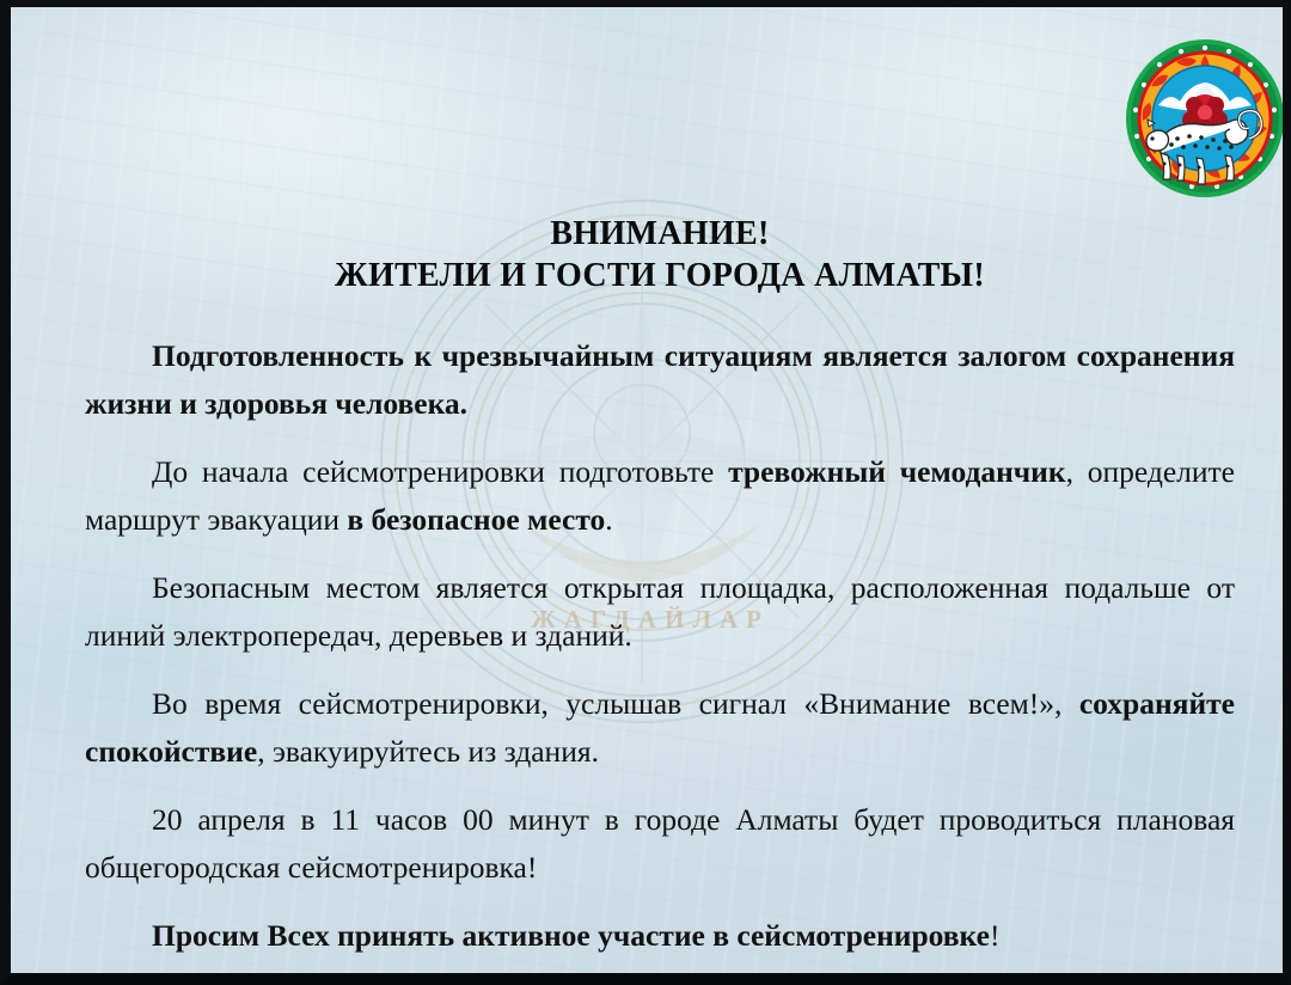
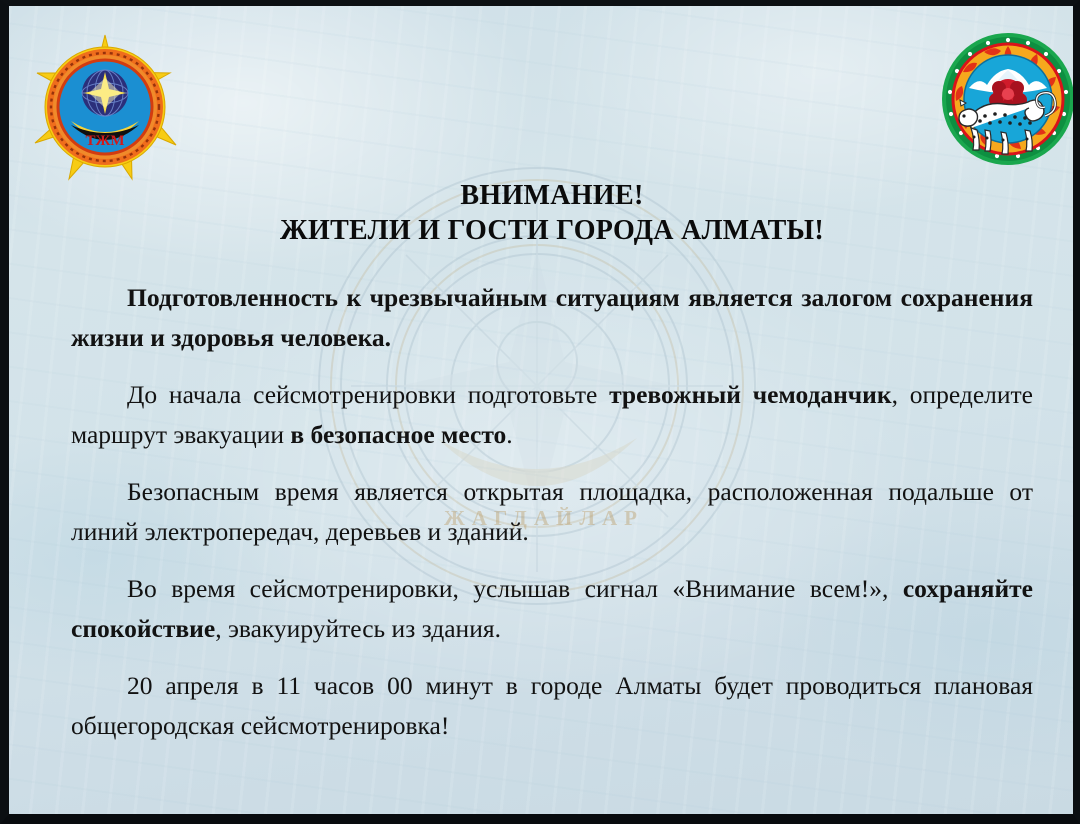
  ЖАГДАЙЛАР
+ ТЖМ
  ВНИМАНИЕ!
  ЖИТЕЛИ И ГОСТИ ГОРОДА АЛМАТЫ!
  Подготовленность к чрезвычайным ситуациям является залогом сохранения жизни и здоровья человека.
  До начала сейсмотренировки подготовьте тревожный чемоданчик, определите маршрут эвакуации в безопасное место.
- Безопасным местом является открытая площадка, расположенная подальше от линий электропередач, деревьев и зданий.
+ Безопасным время является открытая площадка, расположенная подальше от линий электропередач, деревьев и зданий.
  Во время сейсмотренировки, услышав сигнал «Внимание всем!», сохраняйте спокойствие, эвакуируйтесь из здания.
  20 апреля в 11 часов 00 минут в городе Алматы будет проводиться плановая общегородская сейсмотренировка!
- Просим Всех принять активное участие в сейсмотренировке!
